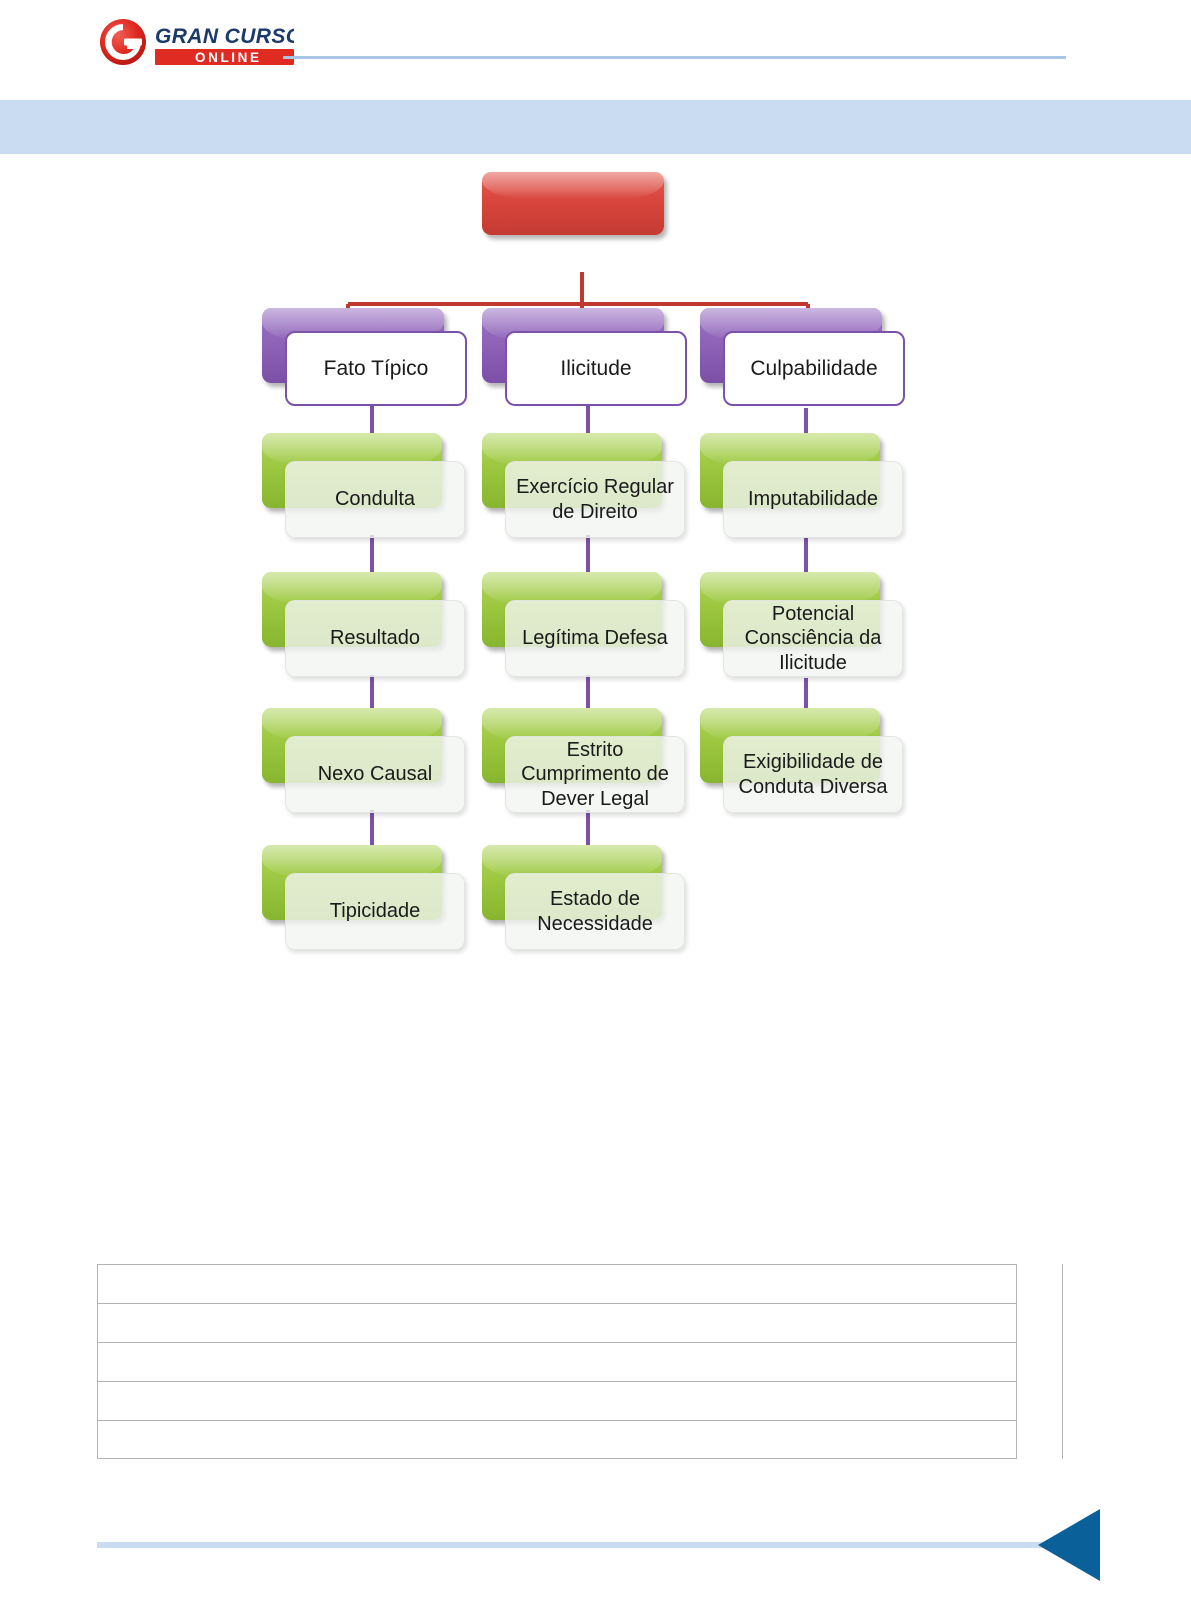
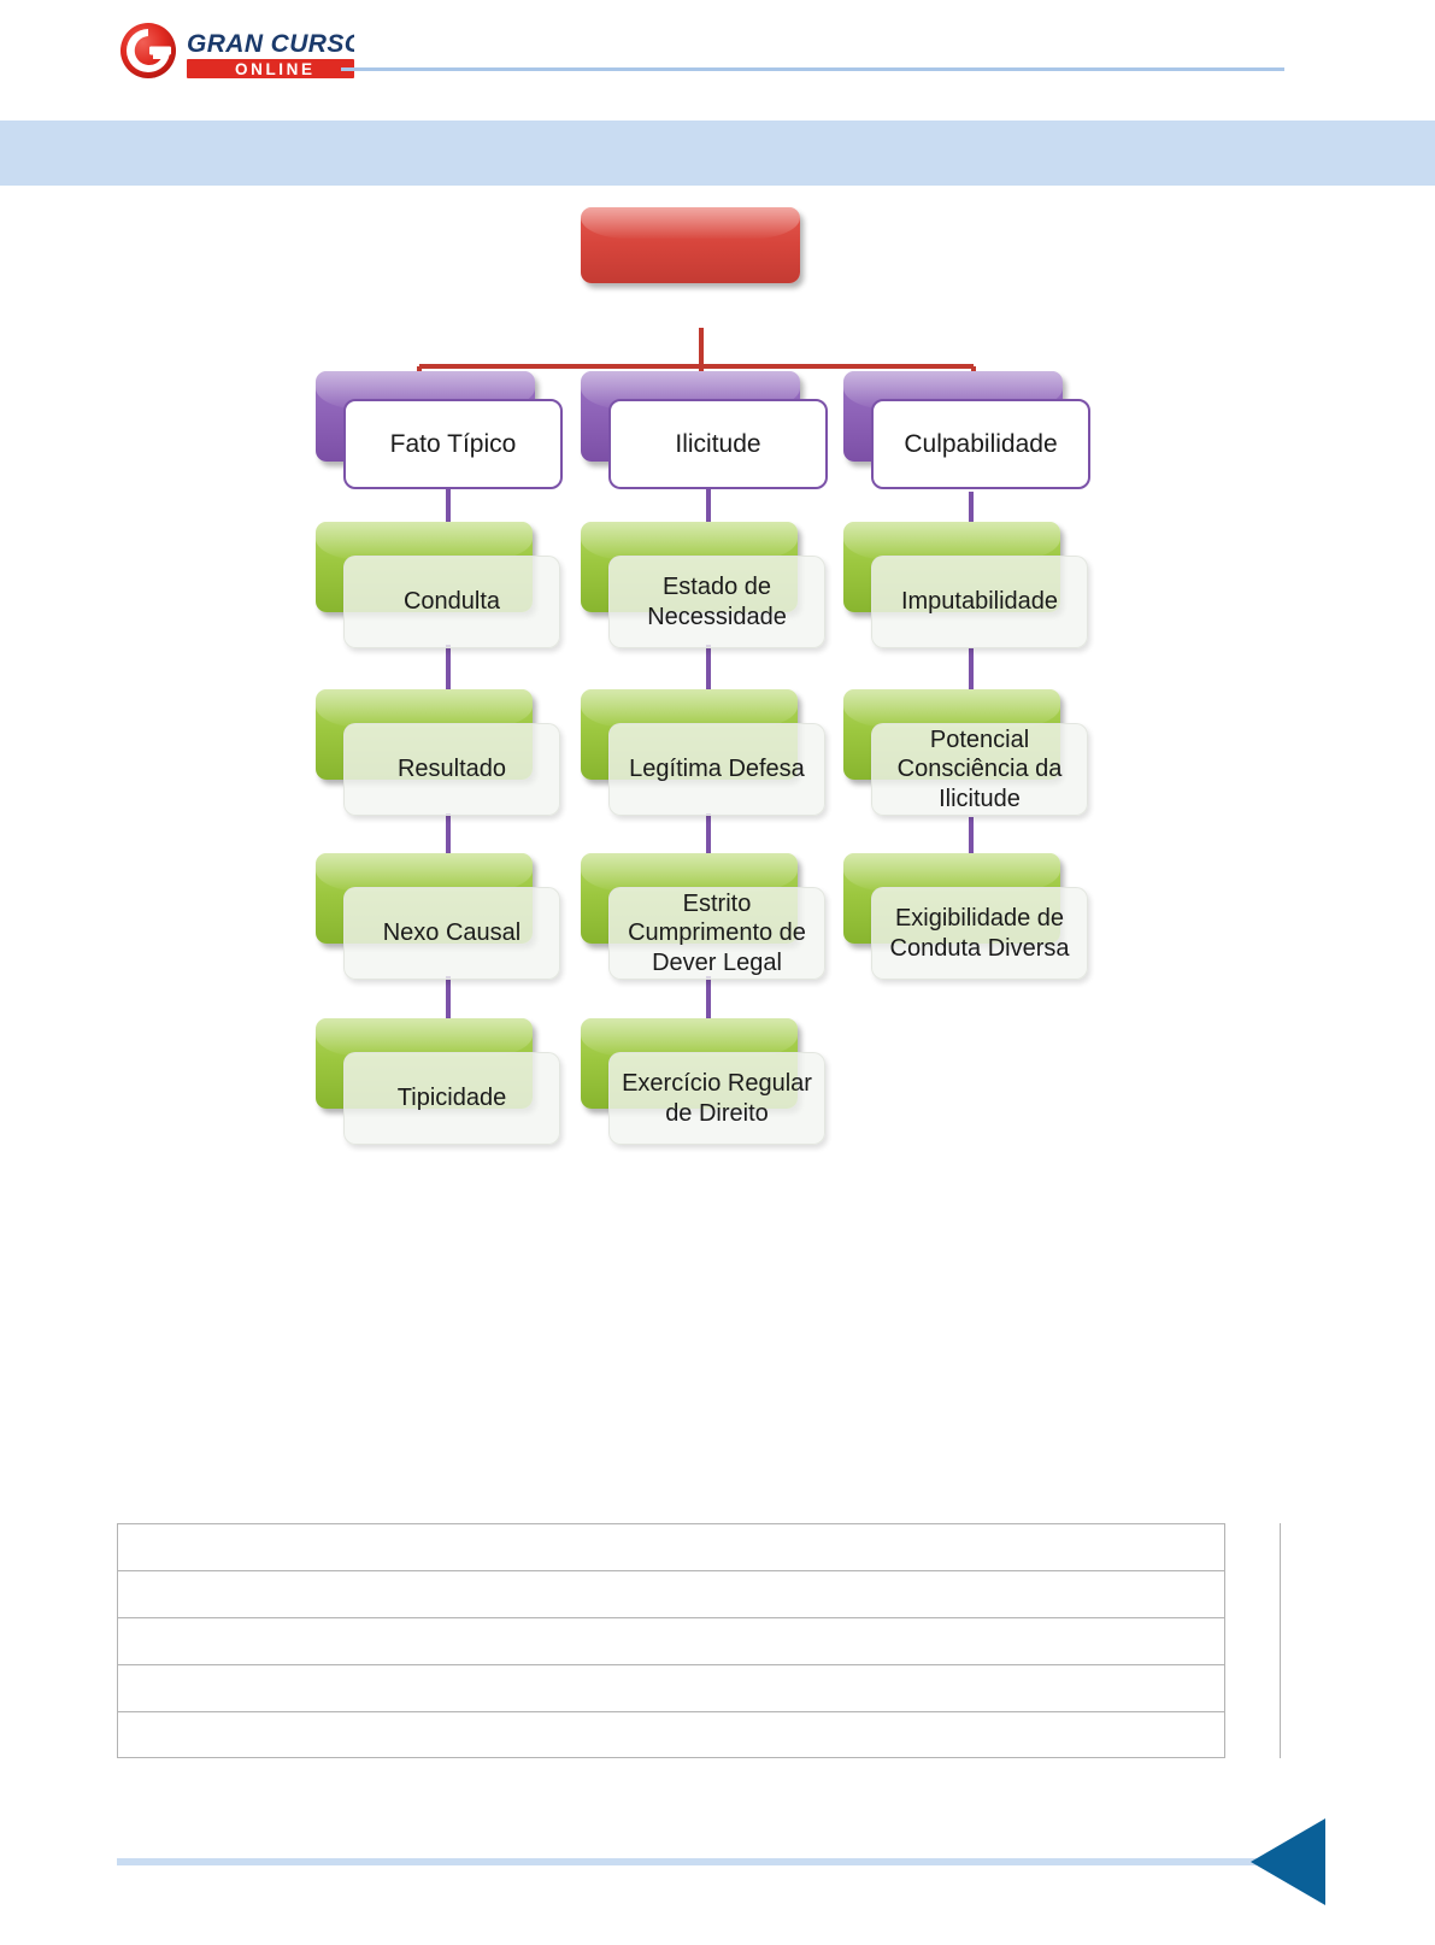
  GRAN CURS
  ONLINE
  Fato Típico
  Ilicitude
  Culpabilidade
  Condulta
  Resultado
  Nexo Causal
  Tipicidade
- Exercício Regular de Direito
+ Estado de Necessidade
  Legítima Defesa
  Estrito Cumprimento de Dever Legal
- Estado de Necessidade
+ Exercício Regular de Direito
  Imputabilidade
  Potencial Consciência da Ilicitude
  Exigibilidade de Conduta Diversa
